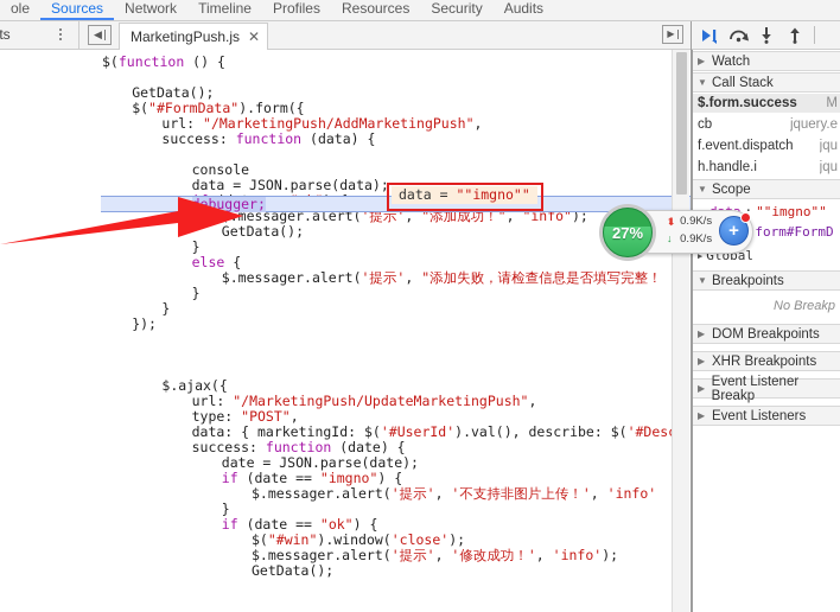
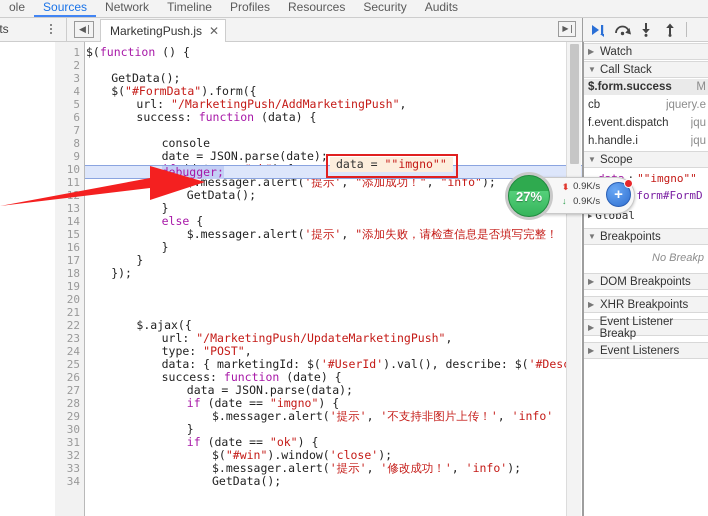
  ole
  Sources
  Network
  Timeline
  Profiles
  Resources
  Security
  Audits
  ◀
  MarketingPush.js
  ✕
  ▶
+ 1
+ 2
+ 3
+ 4
+ 5
+ 6
+ 7
+ 8
+ 9
+ 10
+ 11
+ 13
+ 14
+ 15
+ 16
+ 17
+ 18
+ 19
+ 20
+ 21
+ 22
+ 23
+ 24
+ 25
+ 26
+ 27
+ 28
+ 29
+ 30
+ 31
+ 32
+ 33
+ 34
  $(function () {
  GetData();
  $("#FormData").form({
  url: "/MarketingPush/AddMarketingPush",
  success: function (data) {
  console
- data = JSON.parse(data);
+ date = JSON.parse(date);
  essager.alert('提示', "添加成功！", "info");
  GetData();
  }
  else {
  $.messager.alert('提示', "添加失败，请检查信息是否填写完整！
  }
  }
  });
  $.ajax({
  url: "/MarketingPush/UpdateMarketingPush",
  type: "POST",
  data: { marketingId: $('#UserId').val(), describe: $('#Des
  success: function (date) {
- date = JSON.parse(date);
+ data = JSON.parse(data);
  if (date == "imgno") {
  $.messager.alert('提示', '不支持非图片上传！', 'info'
  }
  if (date == "ok") {
  $("#win").window('close');
  $.messager.alert('提示', '修改成功！', 'info');
  GetData();
  ebugger;
  data = ""imgno""
  ▶
  Watch
  ▼
  Call Stack
  $.form.success
  M
  cb
  jquery.e
  f.event.dispatch
  jqu
  h.handle.i
  jqu
  ▼
  Scope
  :
  ""imgno""
  form#FormD
  ▶
  Global
  ▼
  Breakpoints
  No Breakp
  ▶
  DOM Breakpoints
  ▶
  XHR Breakpoints
  ▶
  Event Listener Breakp
  ▶
  Event Listeners
  ⬇
  ↑ 0.9K/s
  ↓ 0.9K/s
  27%
  +
